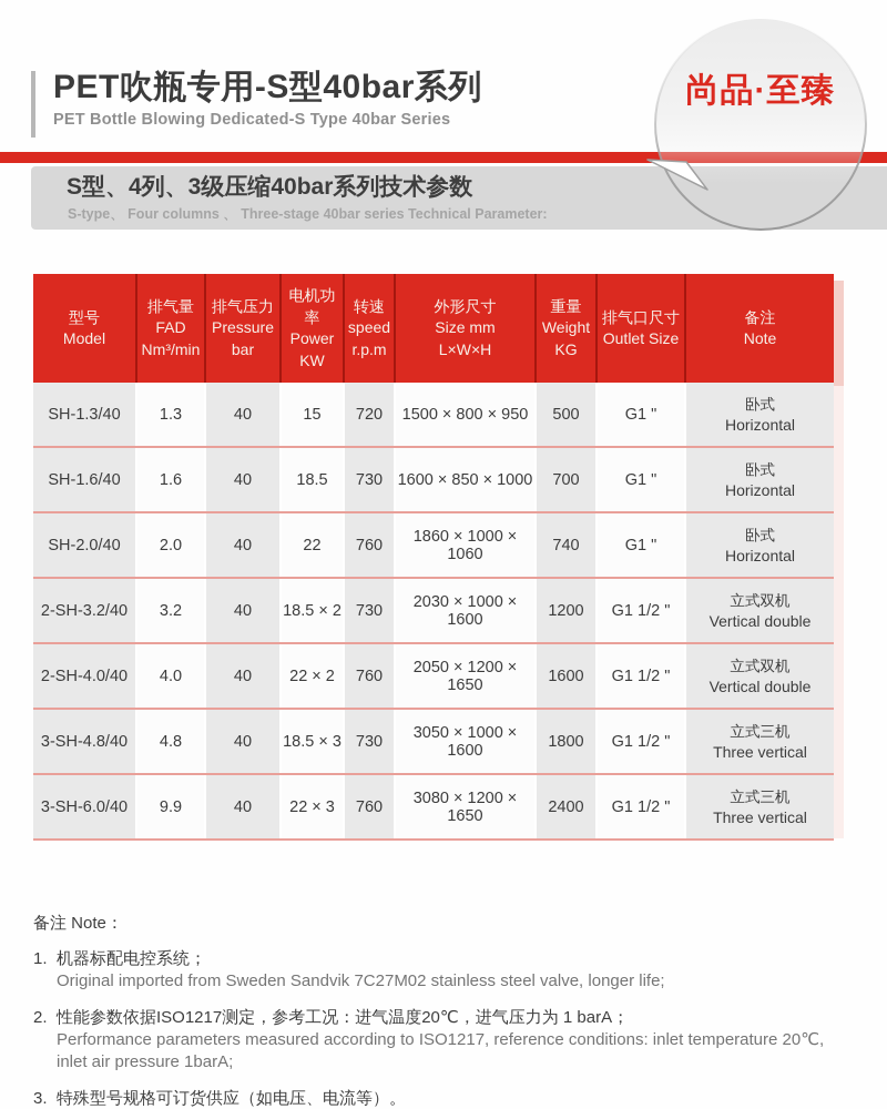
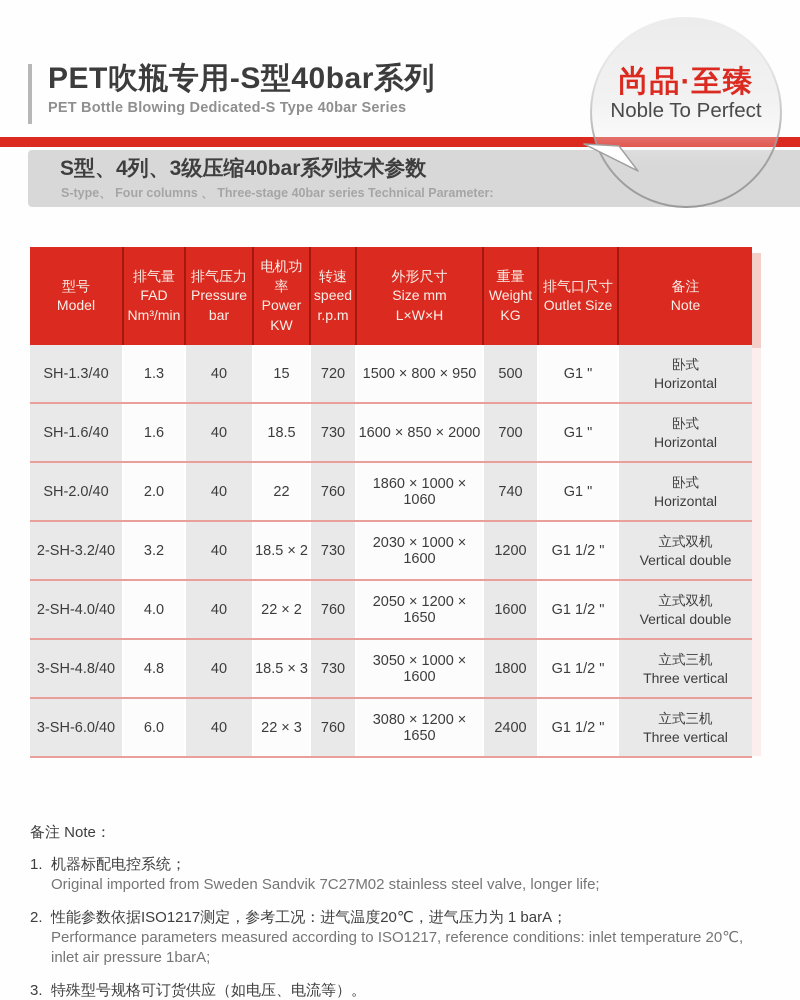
  PET吹瓶专用-S型40bar系列
  PET Bottle Blowing Dedicated-S Type 40bar Series
  S型、4列、3级压缩40bar系列技术参数
  S-type、 Four columns 、 Three-stage 40bar series Technical Parameter:
  尚品·至臻
+ Noble To Perfect
  型号Model	排气量FADNm³/min	排气压力Pressurebar	电机功率PowerKW	转速speedr.p.m	外形尺寸Size mmL×W×H	重量WeightKG	排气口尺寸Outlet Size	备注Note
  SH-1.3/40	1.3	40	15	720	1500 × 800 × 950	500	G1 "	卧式Horizontal
- SH-1.6/40	1.6	40	18.5	730	1600 × 850 × 1000	700	G1 "	卧式Horizontal
+ SH-1.6/40	1.6	40	18.5	730	1600 × 850 × 2000	700	G1 "	卧式Horizontal
  SH-2.0/40	2.0	40	22	760	1860 × 1000 × 1060	740	G1 "	卧式Horizontal
  2-SH-3.2/40	3.2	40	18.5 × 2	730	2030 × 1000 × 1600	1200	G1 1/2 "	立式双机Vertical double
  2-SH-4.0/40	4.0	40	22 × 2	760	2050 × 1200 × 1650	1600	G1 1/2 "	立式双机Vertical double
  3-SH-4.8/40	4.8	40	18.5 × 3	730	3050 × 1000 × 1600	1800	G1 1/2 "	立式三机Three vertical
- 3-SH-6.0/40	9.9	40	22 × 3	760	3080 × 1200 × 1650	2400	G1 1/2 "	立式三机Three vertical
+ 3-SH-6.0/40	6.0	40	22 × 3	760	3080 × 1200 × 1650	2400	G1 1/2 "	立式三机Three vertical
  备注 Note：
  1.
  机器标配电控系统；
  Original imported from Sweden Sandvik 7C27M02 stainless steel valve, longer life;
  2.
  性能参数依据ISO1217测定，参考工况：进气温度20℃，进气压力为 1 barA；
  Performance parameters measured according to ISO1217, reference conditions: inlet temperature 20℃, inlet air pressure 1barA;
  3.
  特殊型号规格可订货供应（如电压、电流等）。
